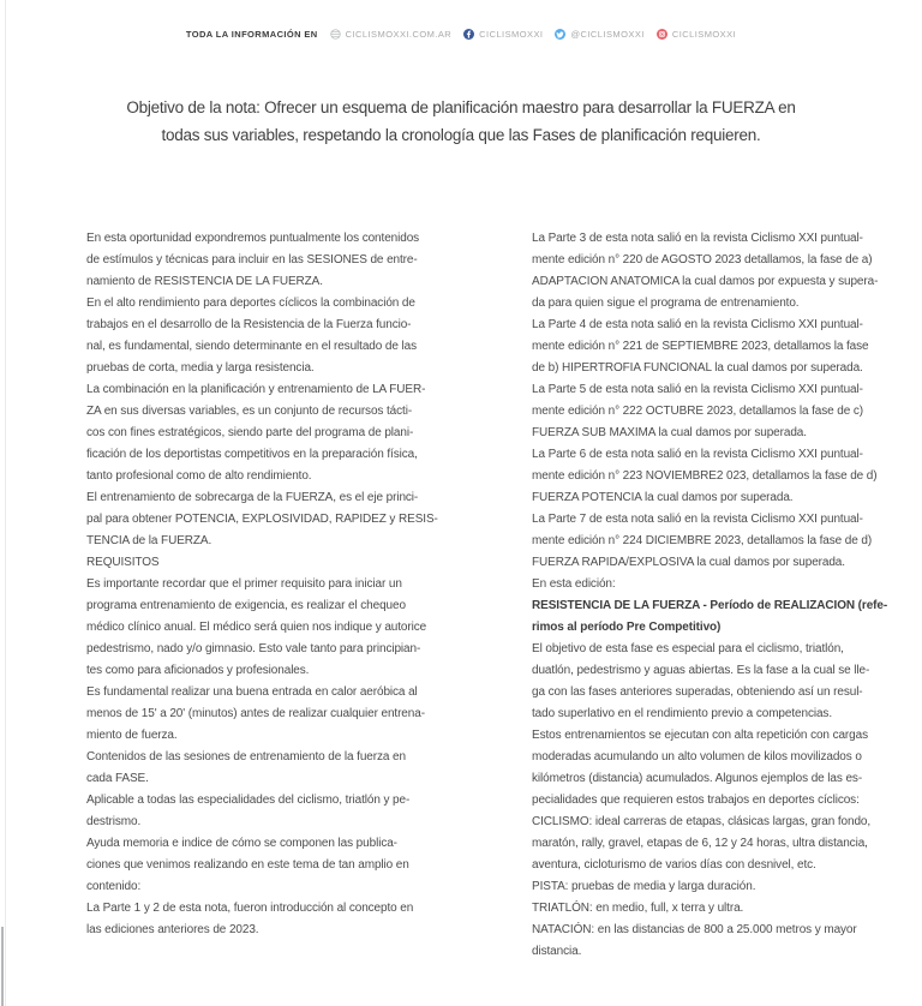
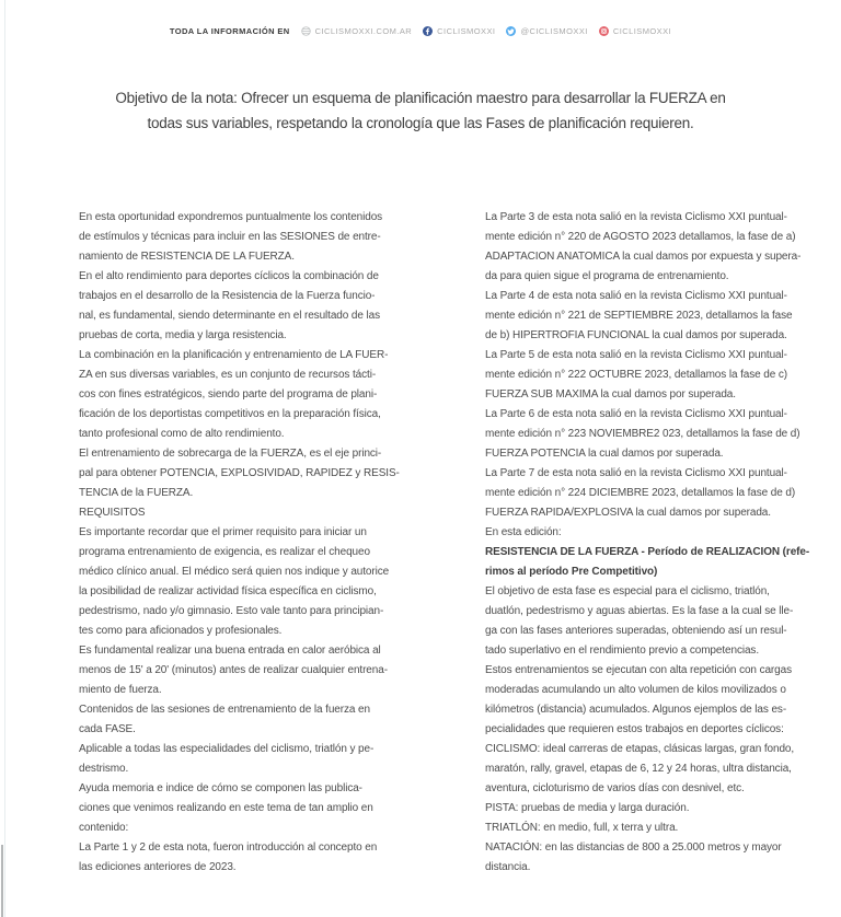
  TODA LA INFORMACIÓN EN
  CICLISMOXXI.COM.AR
  CICLISMOXXI
  @CICLISMOXXI
  CICLISMOXXI
  Objetivo de la nota: Ofrecer un esquema de planificación maestro para desarrollar la FUERZA en
  todas sus variables, respetando la cronología que las Fases de planificación requieren.
  En esta oportunidad expondremos puntualmente los contenidos
  de estímulos y técnicas para incluir en las SESIONES de entre-
  namiento de RESISTENCIA DE LA FUERZA.
  En el alto rendimiento para deportes cíclicos la combinación de
  trabajos en el desarrollo de la Resistencia de la Fuerza funcio-
  nal, es fundamental, siendo determinante en el resultado de las
  pruebas de corta, media y larga resistencia.
  La combinación en la planificación y entrenamiento de LA FUER-
  ZA en sus diversas variables, es un conjunto de recursos tácti-
  cos con fines estratégicos, siendo parte del programa de plani-
  ficación de los deportistas competitivos en la preparación física,
  tanto profesional como de alto rendimiento.
  El entrenamiento de sobrecarga de la FUERZA, es el eje princi-
  pal para obtener POTENCIA, EXPLOSIVIDAD, RAPIDEZ y RESIS-
  TENCIA de la FUERZA.
  REQUISITOS
  Es importante recordar que el primer requisito para iniciar un
  programa entrenamiento de exigencia, es realizar el chequeo
  médico clínico anual. El médico será quien nos indique y autorice
+ la posibilidad de realizar actividad física específica en ciclismo,
  pedestrismo, nado y/o gimnasio. Esto vale tanto para principian-
  tes como para aficionados y profesionales.
  Es fundamental realizar una buena entrada en calor aeróbica al
  menos de 15' a 20' (minutos) antes de realizar cualquier entrena-
  miento de fuerza.
  Contenidos de las sesiones de entrenamiento de la fuerza en
  cada FASE.
  Aplicable a todas las especialidades del ciclismo, triatlón y pe-
  destrismo.
  Ayuda memoria e indice de cómo se componen las publica-
  ciones que venimos realizando en este tema de tan amplio en
  contenido:
  La Parte 1 y 2 de esta nota, fueron introducción al concepto en
  las ediciones anteriores de 2023.
  La Parte 3 de esta nota salió en la revista Ciclismo XXI puntual-
  mente edición n° 220 de AGOSTO 2023 detallamos, la fase de a)
  ADAPTACION ANATOMICA la cual damos por expuesta y supera-
  da para quien sigue el programa de entrenamiento.
  La Parte 4 de esta nota salió en la revista Ciclismo XXI puntual-
  mente edición n° 221 de SEPTIEMBRE 2023, detallamos la fase
  de b) HIPERTROFIA FUNCIONAL la cual damos por superada.
  La Parte 5 de esta nota salió en la revista Ciclismo XXI puntual-
  mente edición n° 222 OCTUBRE 2023, detallamos la fase de c)
  FUERZA SUB MAXIMA la cual damos por superada.
  La Parte 6 de esta nota salió en la revista Ciclismo XXI puntual-
  mente edición n° 223 NOVIEMBRE2 023, detallamos la fase de d)
  FUERZA POTENCIA la cual damos por superada.
  La Parte 7 de esta nota salió en la revista Ciclismo XXI puntual-
  mente edición n° 224 DICIEMBRE 2023, detallamos la fase de d)
  FUERZA RAPIDA/EXPLOSIVA la cual damos por superada.
  En esta edición:
  RESISTENCIA DE LA FUERZA - Período de REALIZACION (refe-
  rimos al período Pre Competitivo)
  El objetivo de esta fase es especial para el ciclismo, triatlón,
  duatlón, pedestrismo y aguas abiertas. Es la fase a la cual se lle-
  ga con las fases anteriores superadas, obteniendo así un resul-
  tado superlativo en el rendimiento previo a competencias.
  Estos entrenamientos se ejecutan con alta repetición con cargas
  moderadas acumulando un alto volumen de kilos movilizados o
  kilómetros (distancia) acumulados. Algunos ejemplos de las es-
  pecialidades que requieren estos trabajos en deportes cíclicos:
  CICLISMO: ideal carreras de etapas, clásicas largas, gran fondo,
  maratón, rally, gravel, etapas de 6, 12 y 24 horas, ultra distancia,
  aventura, cicloturismo de varios días con desnivel, etc.
  PISTA: pruebas de media y larga duración.
  TRIATLÓN: en medio, full, x terra y ultra.
  NATACIÓN: en las distancias de 800 a 25.000 metros y mayor
  distancia.
